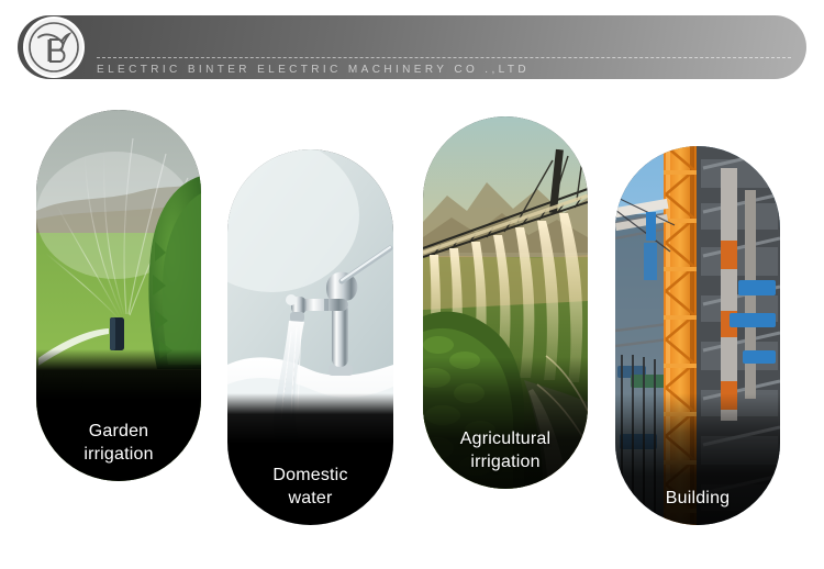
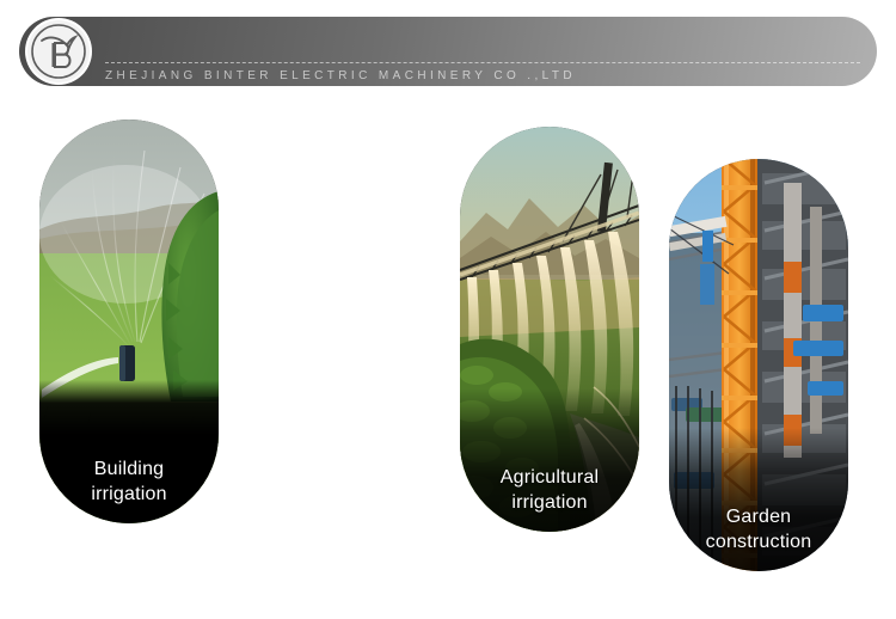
- ELECTRIC BINTER ELECTRIC MACHINERY CO .,LTD
+ ZHEJIANG BINTER ELECTRIC MACHINERY CO .,LTD
- Garden
+ Building
  irrigation
- Domestic
- water
  Agricultural
  irrigation
- Building
+ Garden
+ construction
